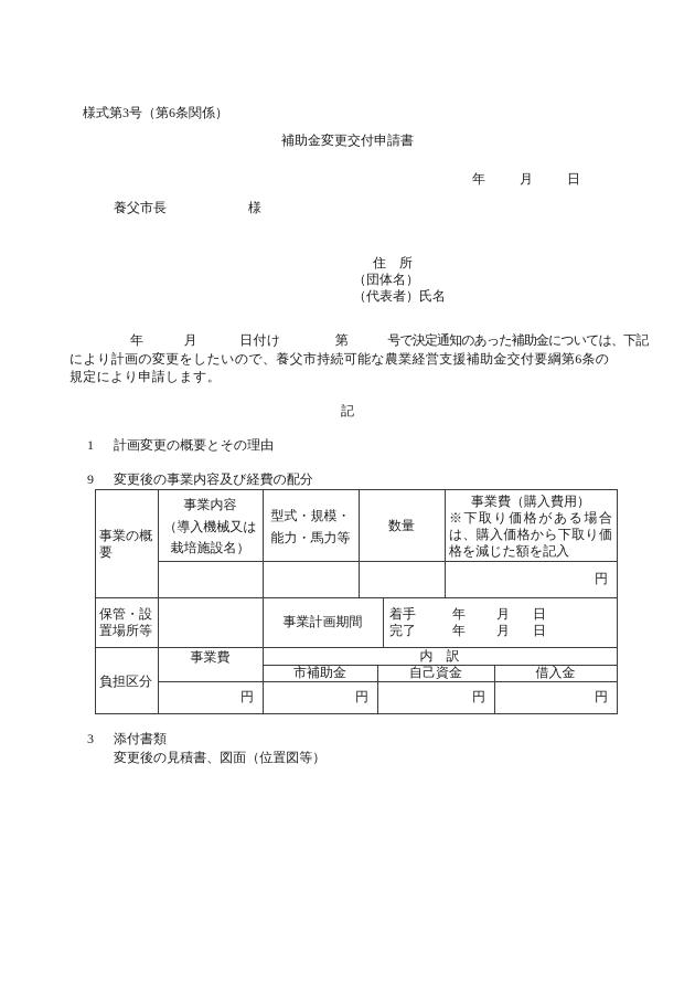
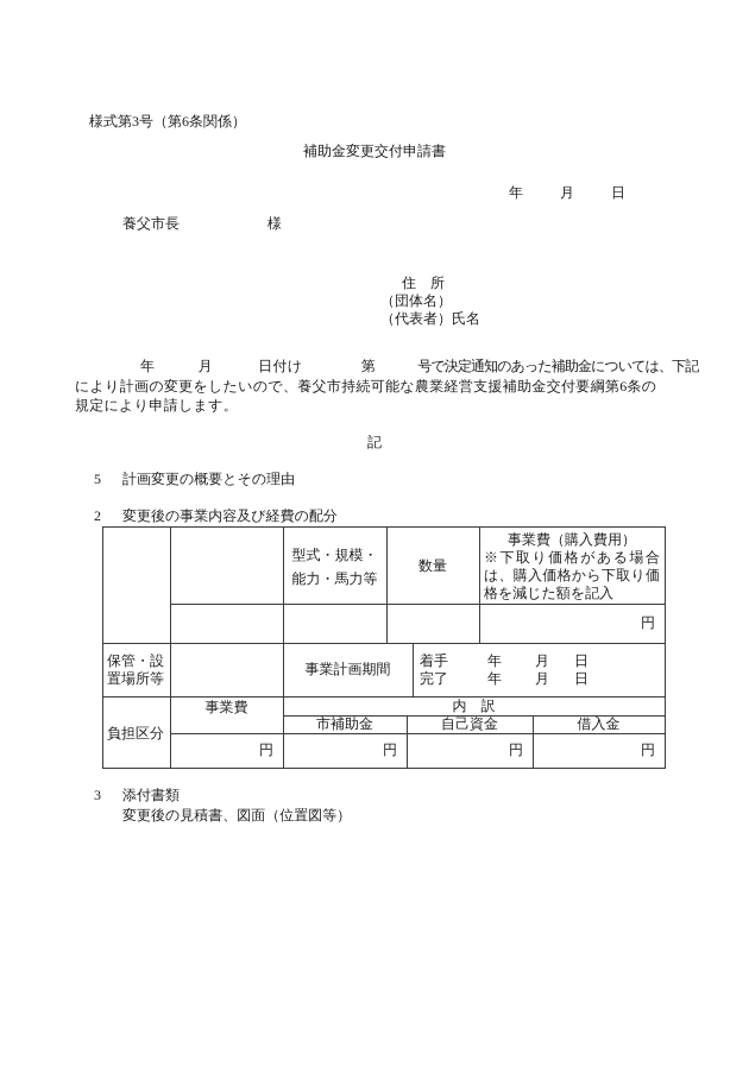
  様式第3号（第6条関係）
  補助金変更交付申請書
  年
  月
  日
  養父市長 様
  住 所
  （団体名）
  （代表者）氏名
  年 月 日付け 第 号で決定通知のあった補助金については、下記
  により計画の変更をしたいので、養父市持続可能な農業経営支援補助金交付要綱第6条の
  規定により申請します。
  記
- 1 計画変更の概要とその理由
+ 5 計画変更の概要とその理由
- 9 変更後の事業内容及び経費の配分
+ 2 変更後の事業内容及び経費の配分
- 事業の概要
- 事業内容
- （導入機械又は
- 栽培施設名）
  型式・規模・
  能力・馬力等
  数量
  事業費（購入費用）
  ※下取り価格がある場合
  は、購入価格から下取り価
  格を減じた額を記入
  円
  保管・設置場所等
  事業計画期間
  着手
  年
  月
  日
  完了
  年
  月
  日
  負担区分
  事業費
  内 訳
  市補助金
  自己資金
  借入金
  円
  円
  円
  円
  3 添付書類
  変更後の見積書、図面（位置図等）
